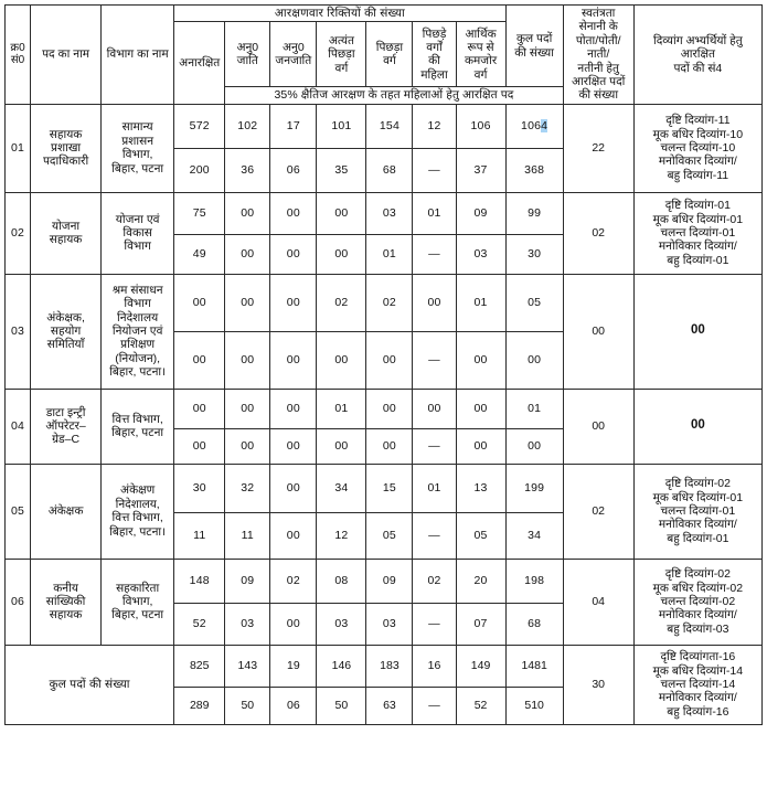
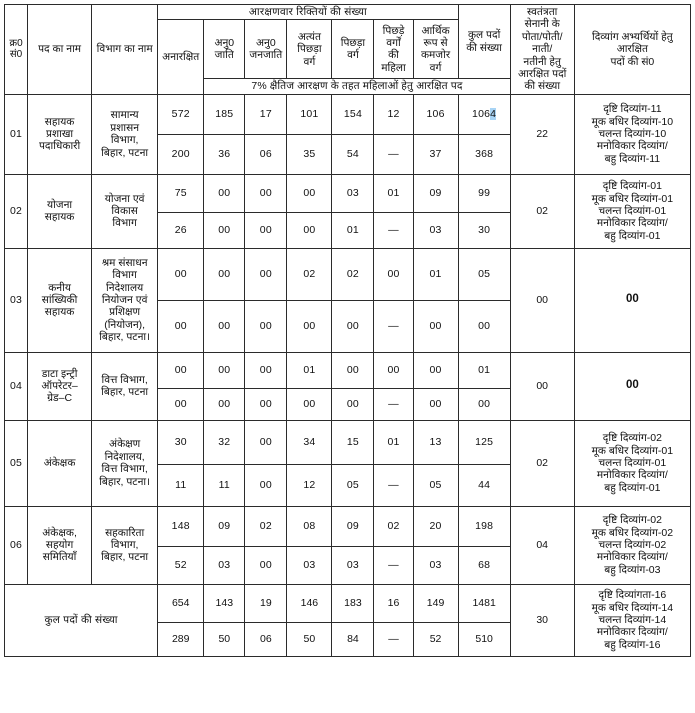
- क्र0 सं0	पद का नाम	विभाग का नाम	आरक्षणवार रिक्तियों की संख्या	कुल पदों की संख्या	स्वतंत्रता सेनानी के पोता/पोती/ नाती/ नतीनी हेतु आरक्षित पदों की संख्या	दिव्यांग अभ्यर्थियों हेतु आरक्षित पदों की सं4
+ क्र0 सं0	पद का नाम	विभाग का नाम	आरक्षणवार रिक्तियों की संख्या	कुल पदों की संख्या	स्वतंत्रता सेनानी के पोता/पोती/ नाती/ नतीनी हेतु आरक्षित पदों की संख्या	दिव्यांग अभ्यर्थियों हेतु आरक्षित पदों की सं0
  अनारक्षित	अनु0 जाति	अनु0 जनजाति	अत्यंत पिछड़ा वर्ग	पिछड़ा वर्ग	पिछड़े वर्गों की महिला	आर्थिक रूप से कमजोर वर्ग
- 35% क्षैतिज आरक्षण के तहत महिलाओं हेतु आरक्षित पद
+ 7% क्षैतिज आरक्षण के तहत महिलाओं हेतु आरक्षित पद
- 01	सहायक प्रशाखा पदाधिकारी	सामान्य प्रशासन विभाग, बिहार, पटना	572	102	17	101	154	12	106	1064	22	दृष्टि दिव्यांग-11 मूक बधिर दिव्यांग-10 चलन्त दिव्यांग-10 मनोविकार दिव्यांग/ बहु दिव्यांग-11
+ 01	सहायक प्रशाखा पदाधिकारी	सामान्य प्रशासन विभाग, बिहार, पटना	572	185	17	101	154	12	106	1064	22	दृष्टि दिव्यांग-11 मूक बधिर दिव्यांग-10 चलन्त दिव्यांग-10 मनोविकार दिव्यांग/ बहु दिव्यांग-11
- 200	36	06	35	68	—	37	368
+ 200	36	06	35	54	—	37	368
  02	योजना सहायक	योजना एवं विकास विभाग	75	00	00	00	03	01	09	99	02	दृष्टि दिव्यांग-01 मूक बधिर दिव्यांग-01 चलन्त दिव्यांग-01 मनोविकार दिव्यांग/ बहु दिव्यांग-01
- 49	00	00	00	01	—	03	30
+ 26	00	00	00	01	—	03	30
- 03	अंकेक्षक, सहयोग समितियाँ	श्रम संसाधन विभाग निदेशालय नियोजन एवं प्रशिक्षण (नियोजन), बिहार, पटना।	00	00	00	02	02	00	01	05	00	00
+ 03	कनीय सांख्यिकी सहायक	श्रम संसाधन विभाग निदेशालय नियोजन एवं प्रशिक्षण (नियोजन), बिहार, पटना।	00	00	00	02	02	00	01	05	00	00
  00	00	00	00	00	—	00	00
  04	डाटा इन्ट्री ऑपरेटर– ग्रेड–C	वित्त विभाग, बिहार, पटना	00	00	00	01	00	00	00	01	00	00
  00	00	00	00	00	—	00	00
- 05	अंकेक्षक	अंकेक्षण निदेशालय, वित्त विभाग, बिहार, पटना।	30	32	00	34	15	01	13	199	02	दृष्टि दिव्यांग-02 मूक बधिर दिव्यांग-01 चलन्त दिव्यांग-01 मनोविकार दिव्यांग/ बहु दिव्यांग-01
+ 05	अंकेक्षक	अंकेक्षण निदेशालय, वित्त विभाग, बिहार, पटना।	30	32	00	34	15	01	13	125	02	दृष्टि दिव्यांग-02 मूक बधिर दिव्यांग-01 चलन्त दिव्यांग-01 मनोविकार दिव्यांग/ बहु दिव्यांग-01
- 11	11	00	12	05	—	05	34
+ 11	11	00	12	05	—	05	44
- 06	कनीय सांख्यिकी सहायक	सहकारिता विभाग, बिहार, पटना	148	09	02	08	09	02	20	198	04	दृष्टि दिव्यांग-02 मूक बधिर दिव्यांग-02 चलन्त दिव्यांग-02 मनोविकार दिव्यांग/ बहु दिव्यांग-03
+ 06	अंकेक्षक, सहयोग समितियाँ	सहकारिता विभाग, बिहार, पटना	148	09	02	08	09	02	20	198	04	दृष्टि दिव्यांग-02 मूक बधिर दिव्यांग-02 चलन्त दिव्यांग-02 मनोविकार दिव्यांग/ बहु दिव्यांग-03
- 52	03	00	03	03	—	07	68
+ 52	03	00	03	03	—	03	68
- कुल पदों की संख्या	825	143	19	146	183	16	149	1481	30	दृष्टि दिव्यांगता-16 मूक बधिर दिव्यांग-14 चलन्त दिव्यांग-14 मनोविकार दिव्यांग/ बहु दिव्यांग-16
+ कुल पदों की संख्या	654	143	19	146	183	16	149	1481	30	दृष्टि दिव्यांगता-16 मूक बधिर दिव्यांग-14 चलन्त दिव्यांग-14 मनोविकार दिव्यांग/ बहु दिव्यांग-16
- 289	50	06	50	63	—	52	510
+ 289	50	06	50	84	—	52	510
